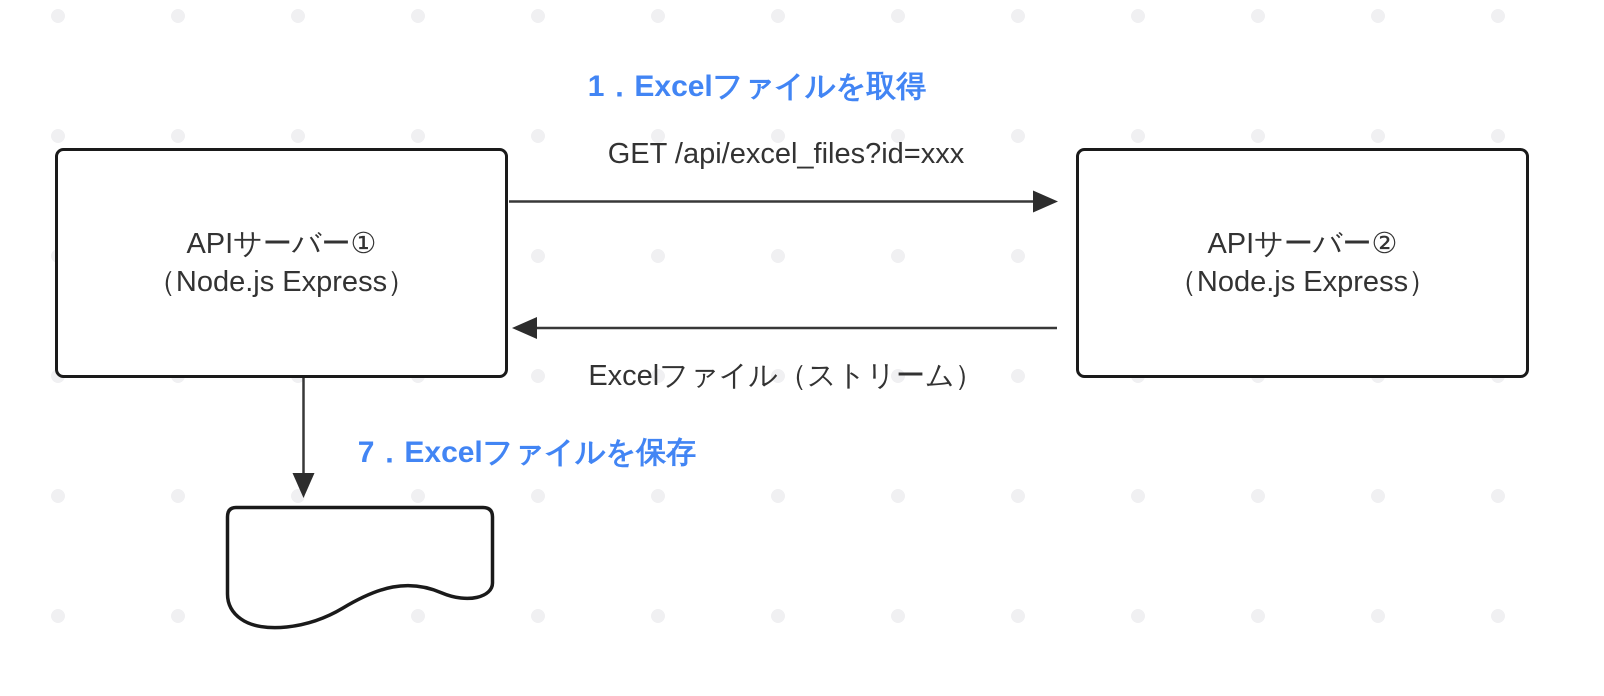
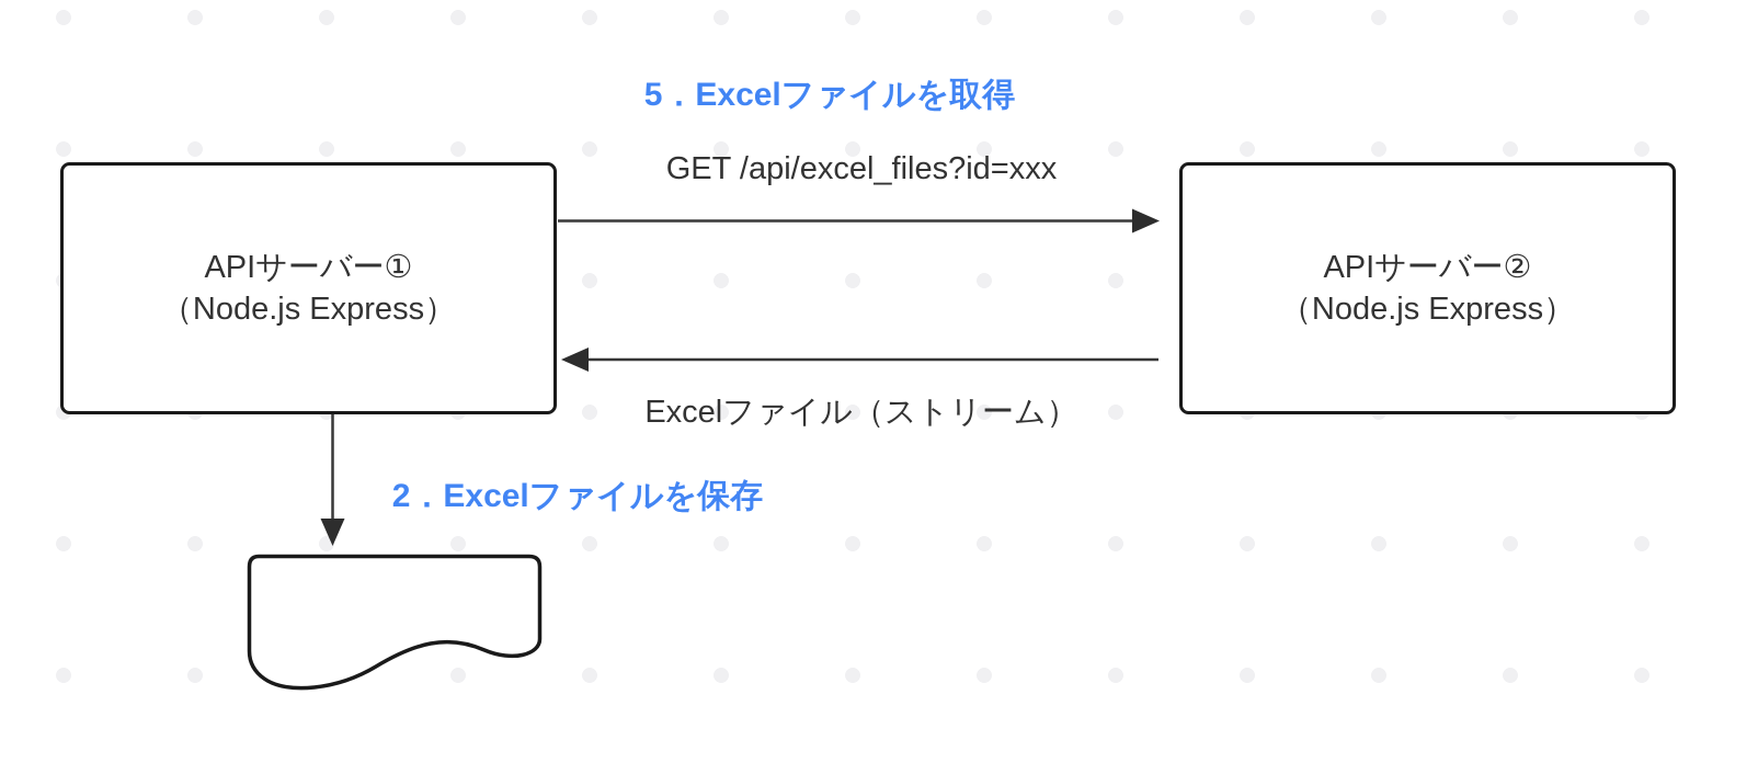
- 1．Excelファイルを取得
+ 5．Excelファイルを取得
  GET /api/excel_files?id=xxx
  Excelファイル（ストリーム）
  APIサーバー①
  （Node.js Express）
  APIサーバー②
  （Node.js Express）
- 7．Excelファイルを保存
+ 2．Excelファイルを保存
